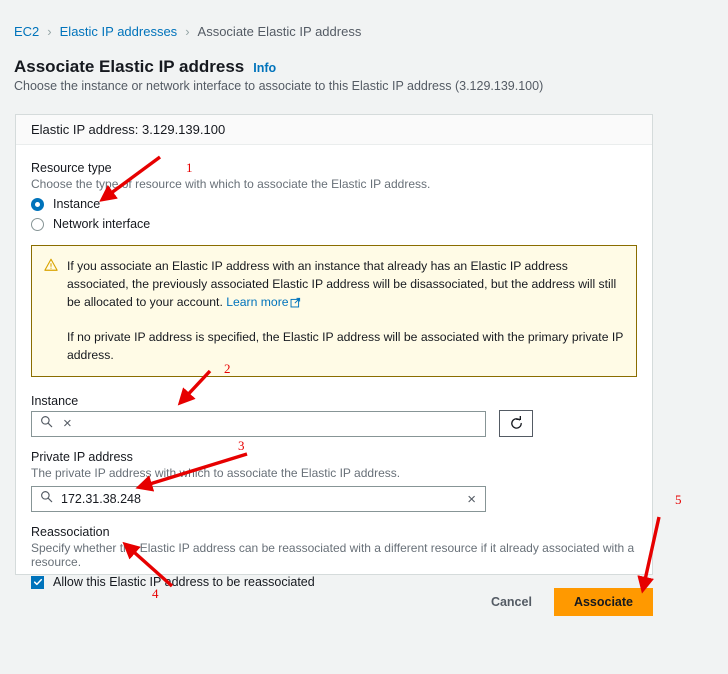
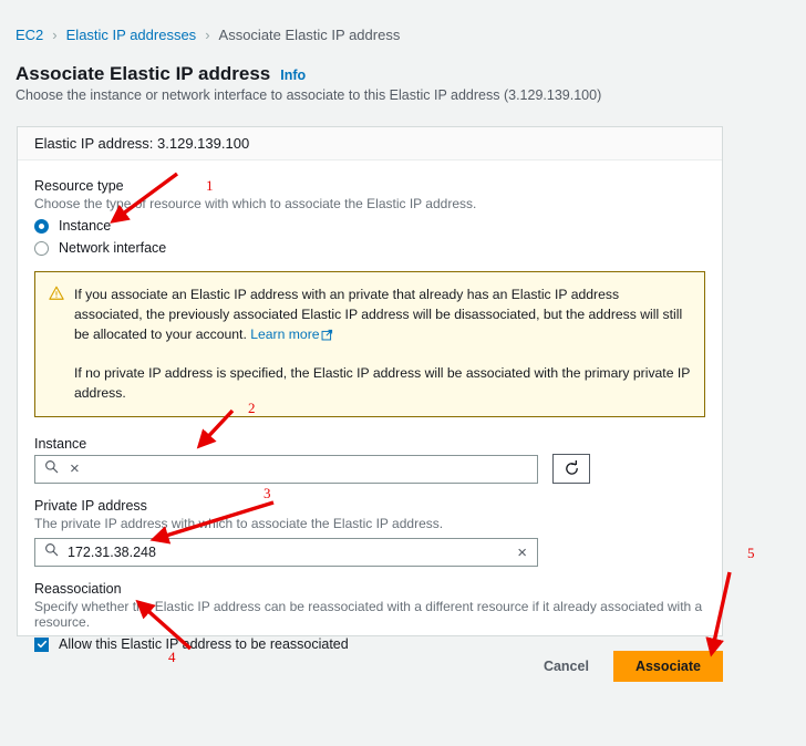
  EC2
  ›
  Elastic IP addresses
  ›
  Associate Elastic IP address
  Associate Elastic IP address
  Info
  Choose the instance or network interface to associate to this Elastic IP address (3.129.139.100)
  Elastic IP address: 3.129.139.100
  Resource type
  Choose the typef resource with which to associate the Elastic IP address.
  Instance
  Network interface
- If you associate an Elastic IP address with an instance that already has an Elastic IP address associated, the previously associated Elastic IP address will be disassociated, but the address will still be allocated to your account. Learn more
+ If you associate an Elastic IP address with an private that already has an Elastic IP address associated, the previously associated Elastic IP address will be disassociated, but the address will still be allocated to your account. Learn more
  If no private IP address is specified, the Elastic IP address will be associated with the primary private IP address.
  Instance
  ×
  Private IP address
  The private IP address withhich to associate the Elastic IP address.
  172.31.38.248
  ×
  Reassociation
  Specify whether the Elastic IP address can be reassociated with a different resource if it already associated with a resource.
  Allow this Elastic IPddress to be reassociated
  Cancel
  Associate
  1
  2
  3
  4
  5
